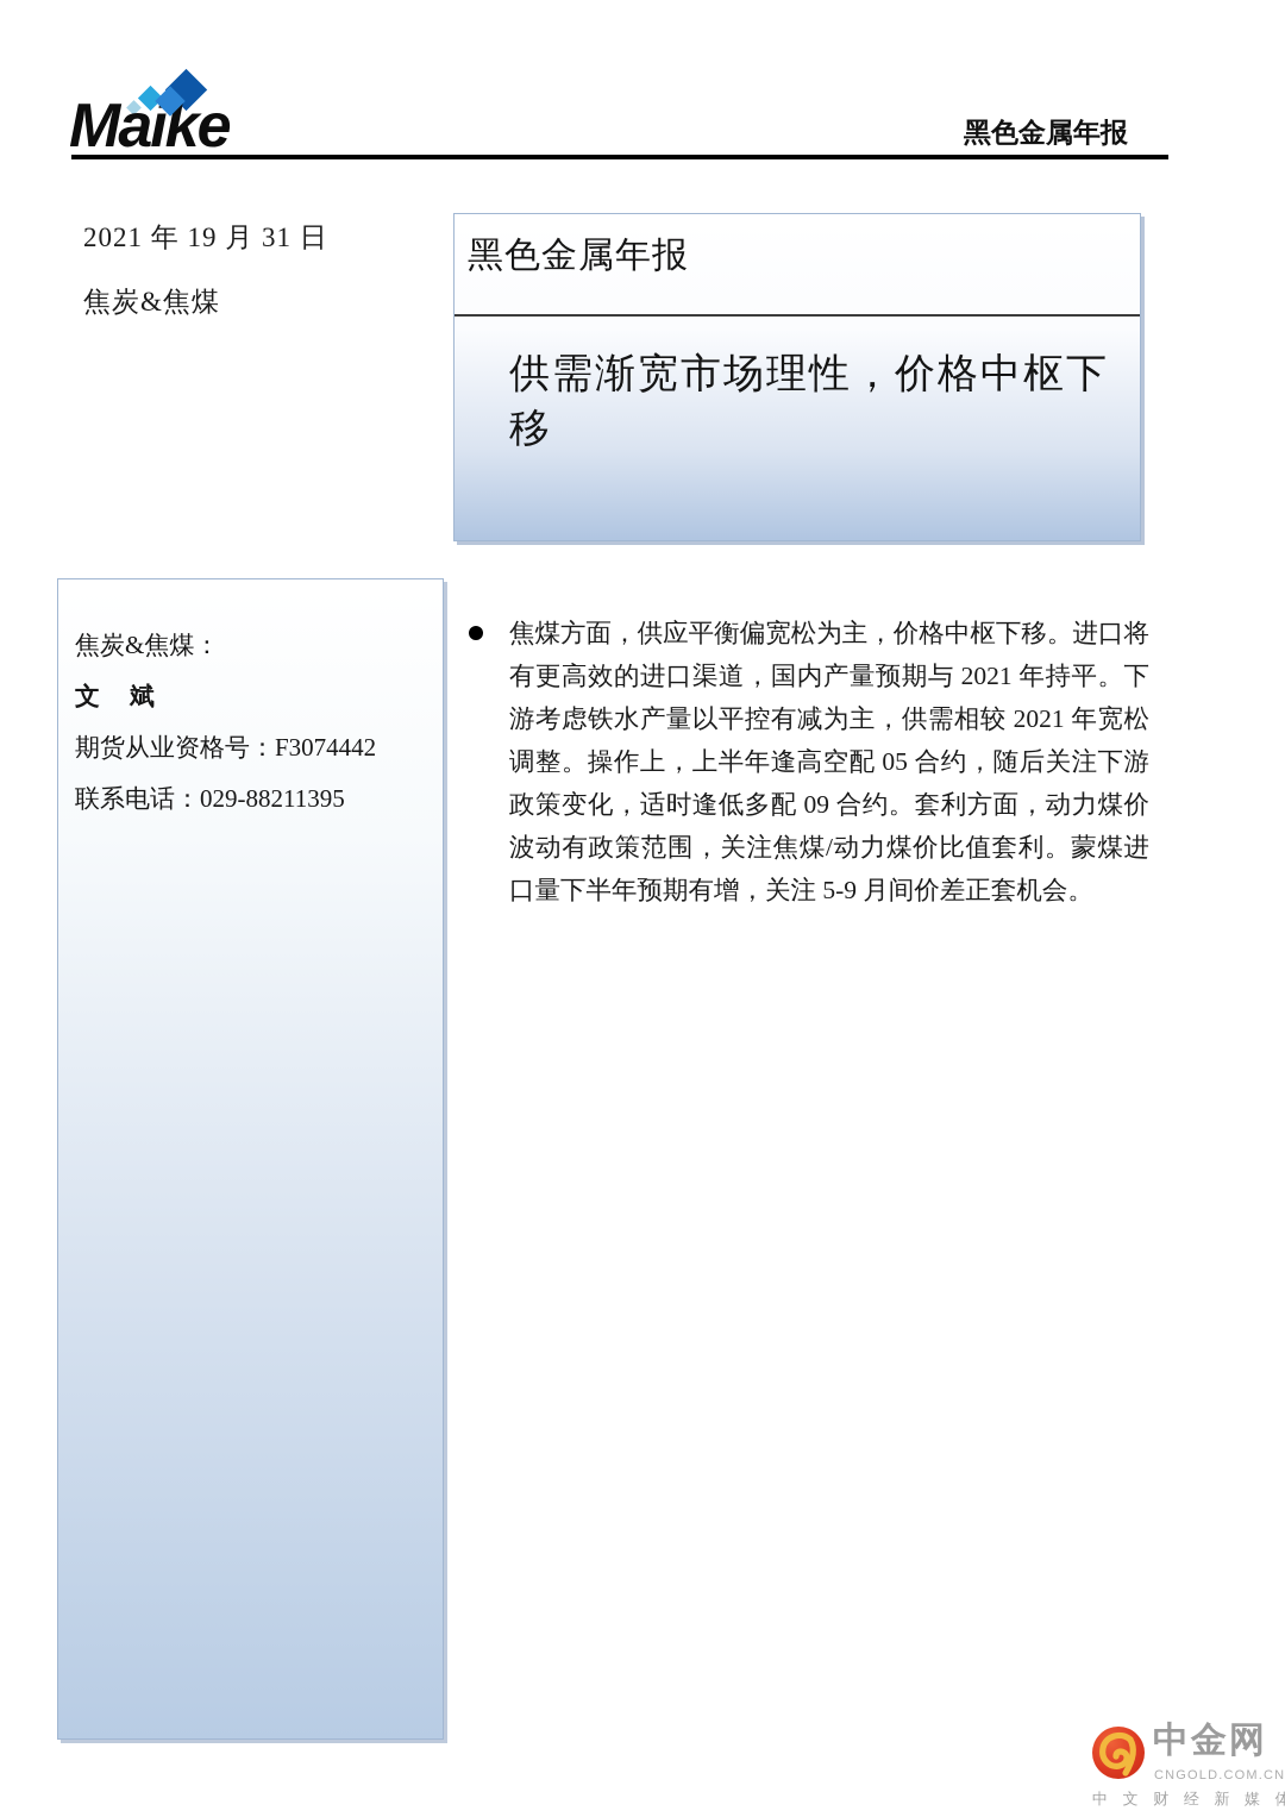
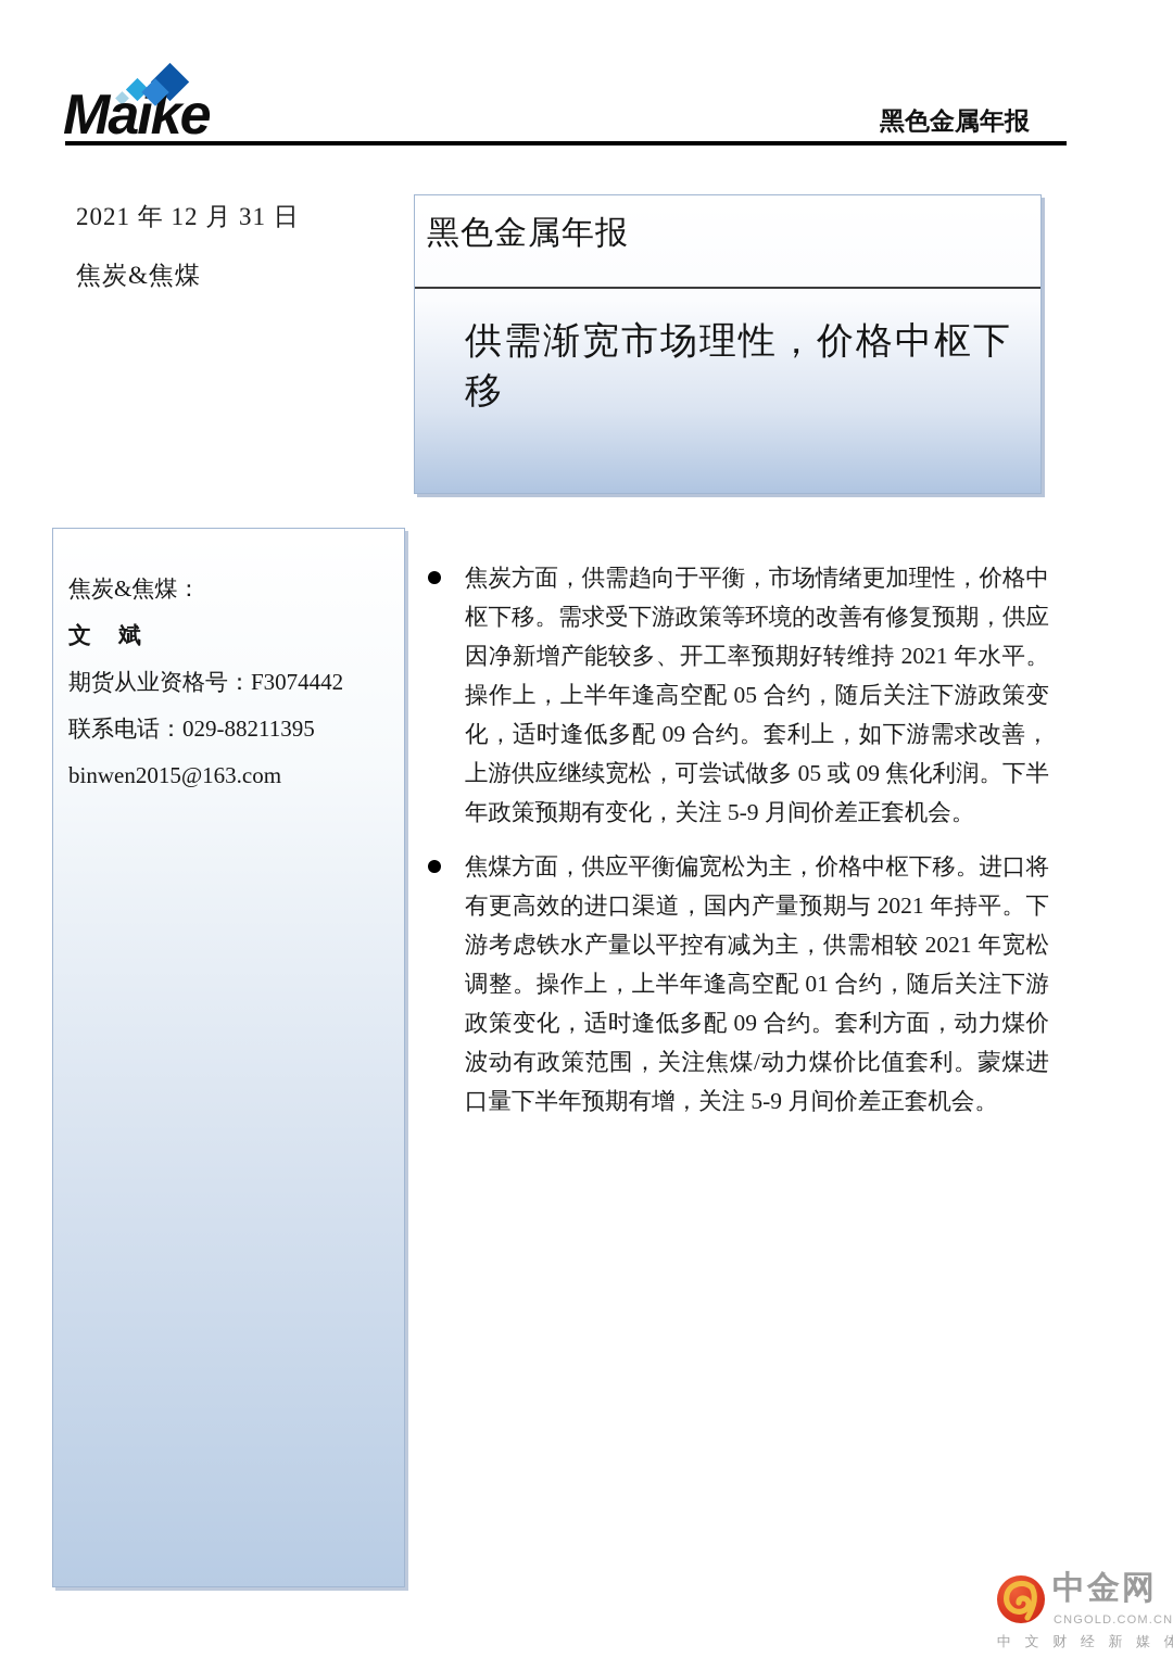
  Maike
  黑色金属年报
- 2021 年 19 月 31 日
+ 2021 年 12 月 31 日
  焦炭&焦煤
  黑色金属年报
  供需渐宽市场理性，价格中枢下移
  焦炭&焦煤：
  文 斌
  期货从业资格号：F3074442
  联系电话：029-88211395
+ binwen2015@163.com
+ 焦炭方面，供需趋向于平衡，市场情绪更加理性，价格中枢下移。需求受下游政策等环境的改善有修复预期，供应因净新增产能较多、开工率预期好转维持 2021 年水平。操作上，上半年逢高空配 05 合约，随后关注下游政策变化，适时逢低多配 09 合约。套利上，如下游需求改善，上游供应继续宽松，可尝试做多 05 或 09 焦化利润。下半年政策预期有变化，关注 5-9 月间价差正套机会。
- 焦煤方面，供应平衡偏宽松为主，价格中枢下移。进口将有更高效的进口渠道，国内产量预期与 2021 年持平。下游考虑铁水产量以平控有减为主，供需相较 2021 年宽松调整。操作上，上半年逢高空配 05 合约，随后关注下游政策变化，适时逢低多配 09 合约。套利方面，动力煤价波动有政策范围，关注焦煤/动力煤价比值套利。蒙煤进口量下半年预期有增，关注 5-9 月间价差正套机会。
+ 焦煤方面，供应平衡偏宽松为主，价格中枢下移。进口将有更高效的进口渠道，国内产量预期与 2021 年持平。下游考虑铁水产量以平控有减为主，供需相较 2021 年宽松调整。操作上，上半年逢高空配 01 合约，随后关注下游政策变化，适时逢低多配 09 合约。套利方面，动力煤价波动有政策范围，关注焦煤/动力煤价比值套利。蒙煤进口量下半年预期有增，关注 5-9 月间价差正套机会。
  中金网
  CNGOLD.COM.CN
  中 文 财 经 新 媒
